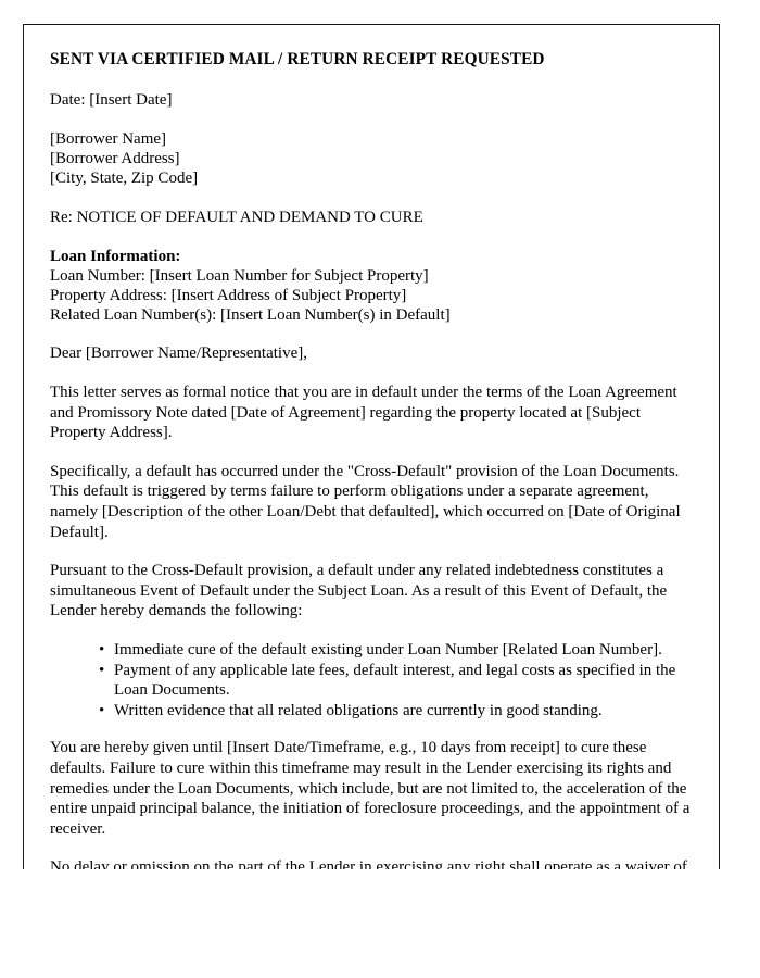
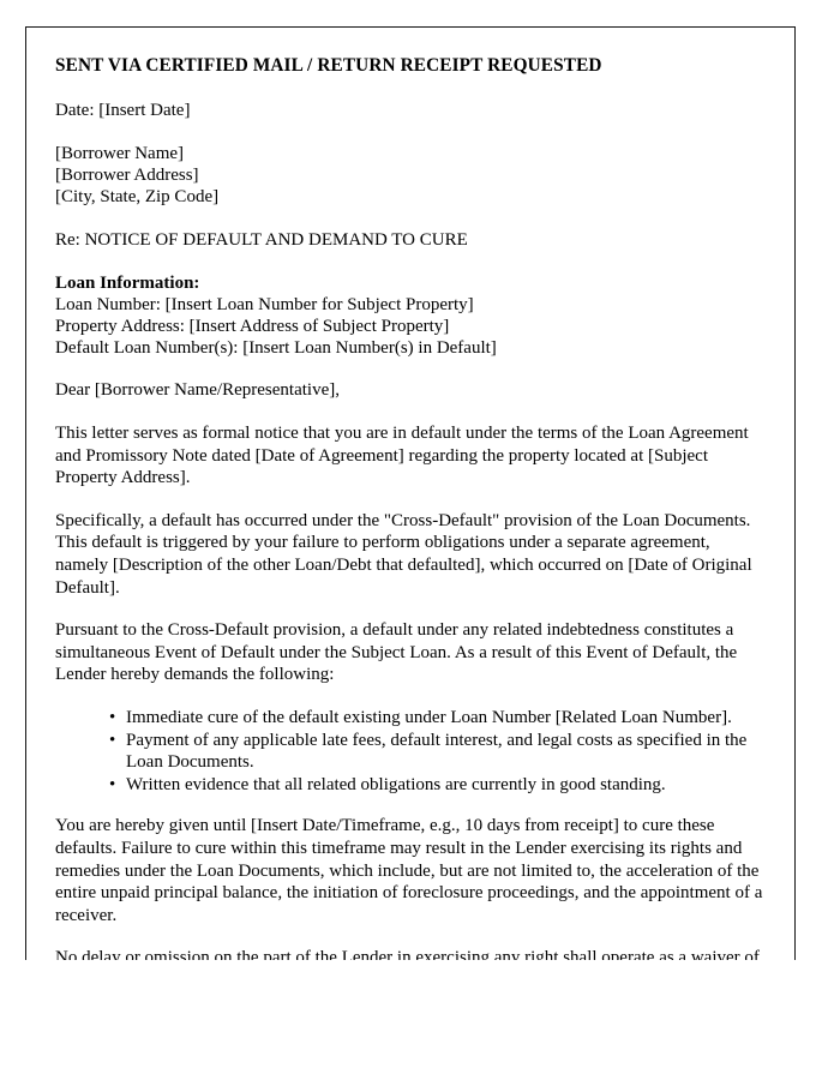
  SENT VIA CERTIFIED MAIL / RETURN RECEIPT REQUESTED
  Date: [Insert Date]
  [Borrower Name]
  [Borrower Address]
  [City, State, Zip Code]
  Re: NOTICE OF DEFAULT AND DEMAND TO CURE
  Loan Information:
  Loan Number: [Insert Loan Number for Subject Property]
  Property Address: [Insert Address of Subject Property]
- Related Loan Number(s): [Insert Loan Number(s) in Default]
+ Default Loan Number(s): [Insert Loan Number(s) in Default]
  Dear [Borrower Name/Representative],
  This letter serves as formal notice that you are in default under the terms of the Loan Agreement and Promissory Note dated [Date of Agreement] regarding the property located at [Subject Property Address].
- Specifically, a default has occurred under the "Cross-Default" provision of the Loan Documents. This default is triggered by terms failure to perform obligations under a separate agreement, namely [Description of the other Loan/Debt that defaulted], which occurred on [Date of Original Default].
+ Specifically, a default has occurred under the "Cross-Default" provision of the Loan Documents. This default is triggered by your failure to perform obligations under a separate agreement, namely [Description of the other Loan/Debt that defaulted], which occurred on [Date of Original Default].
  Pursuant to the Cross-Default provision, a default under any related indebtedness constitutes a simultaneous Event of Default under the Subject Loan. As a result of this Event of Default, the Lender hereby demands the following:
  Immediate cure of the default existing under Loan Number [Related Loan Number].
  Payment of any applicable late fees, default interest, and legal costs as specified in the Loan Documents.
  Written evidence that all related obligations are currently in good standing.
  You are hereby given until [Insert Date/Timeframe, e.g., 10 days from receipt] to cure these defaults. Failure to cure within this timeframe may result in the Lender exercising its rights and remedies under the Loan Documents, which include, but are not limited to, the acceleration of the entire unpaid principal balance, the initiation of foreclosure proceedings, and the appointment of a receiver.
